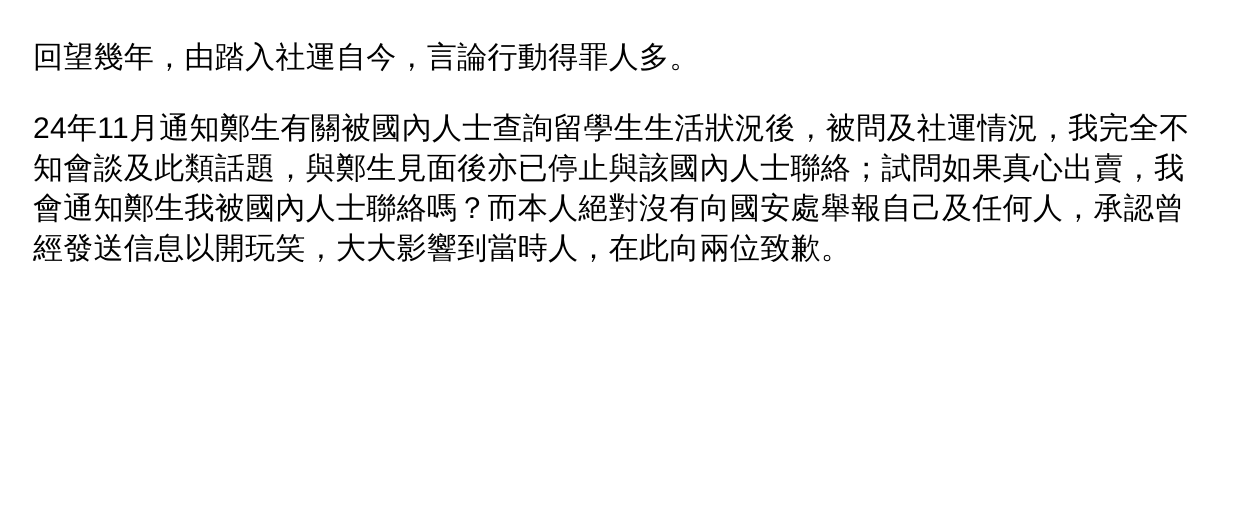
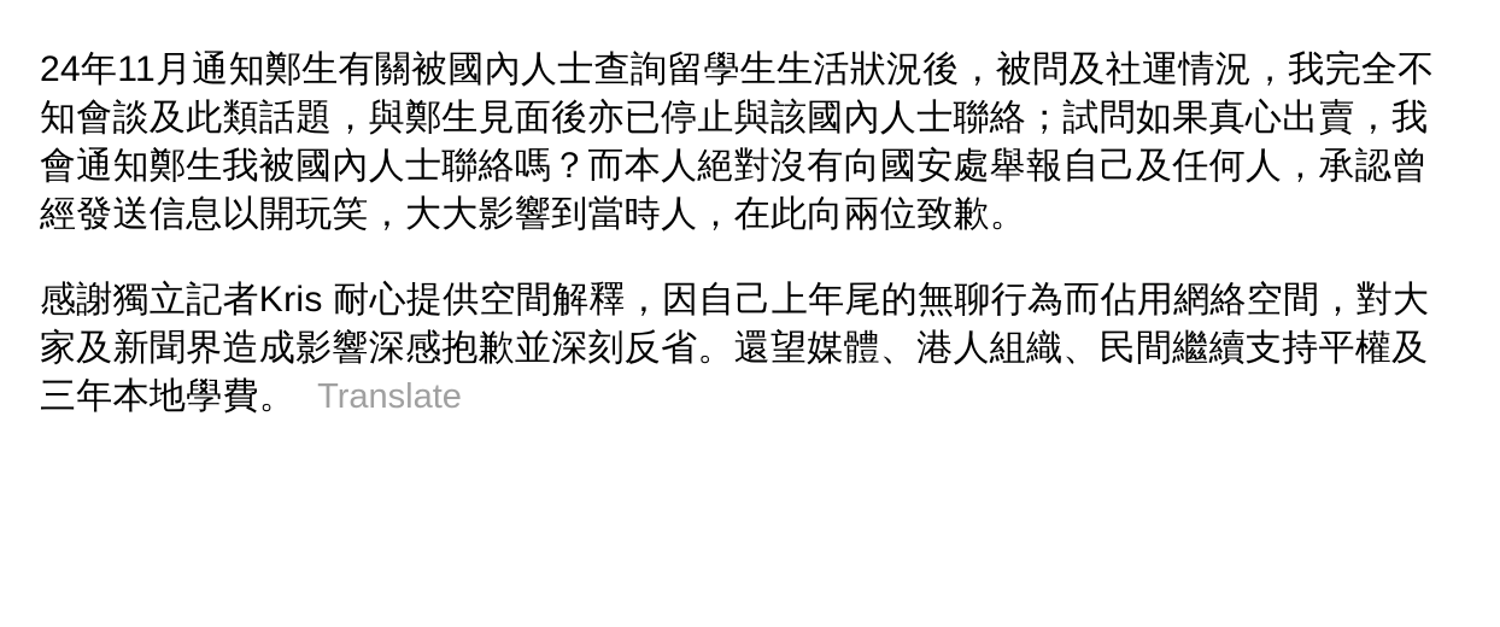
- 回望幾年，由踏入社運自今，言論行動得罪人多。
  24年11月通知鄭生有關被國內人士查詢留學生生活狀況後，被問及社運情況，我完全不知會談及此類話題，與鄭生見面後亦已停止與該國內人士聯絡；試問如果真心出賣，我會通知鄭生我被國內人士聯絡嗎？而本人絕對沒有向國安處舉報自己及任何人，承認曾經發送信息以開玩笑，大大影響到當時人，在此向兩位致歉。
+ 感謝獨立記者Kris 耐心提供空間解釋，因自己上年尾的無聊行為而佔用網絡空間，對大家及新聞界造成影響深感抱歉並深刻反省。還望媒體、港人組織、民間繼續支持平權及三年本地學費。 Translate
